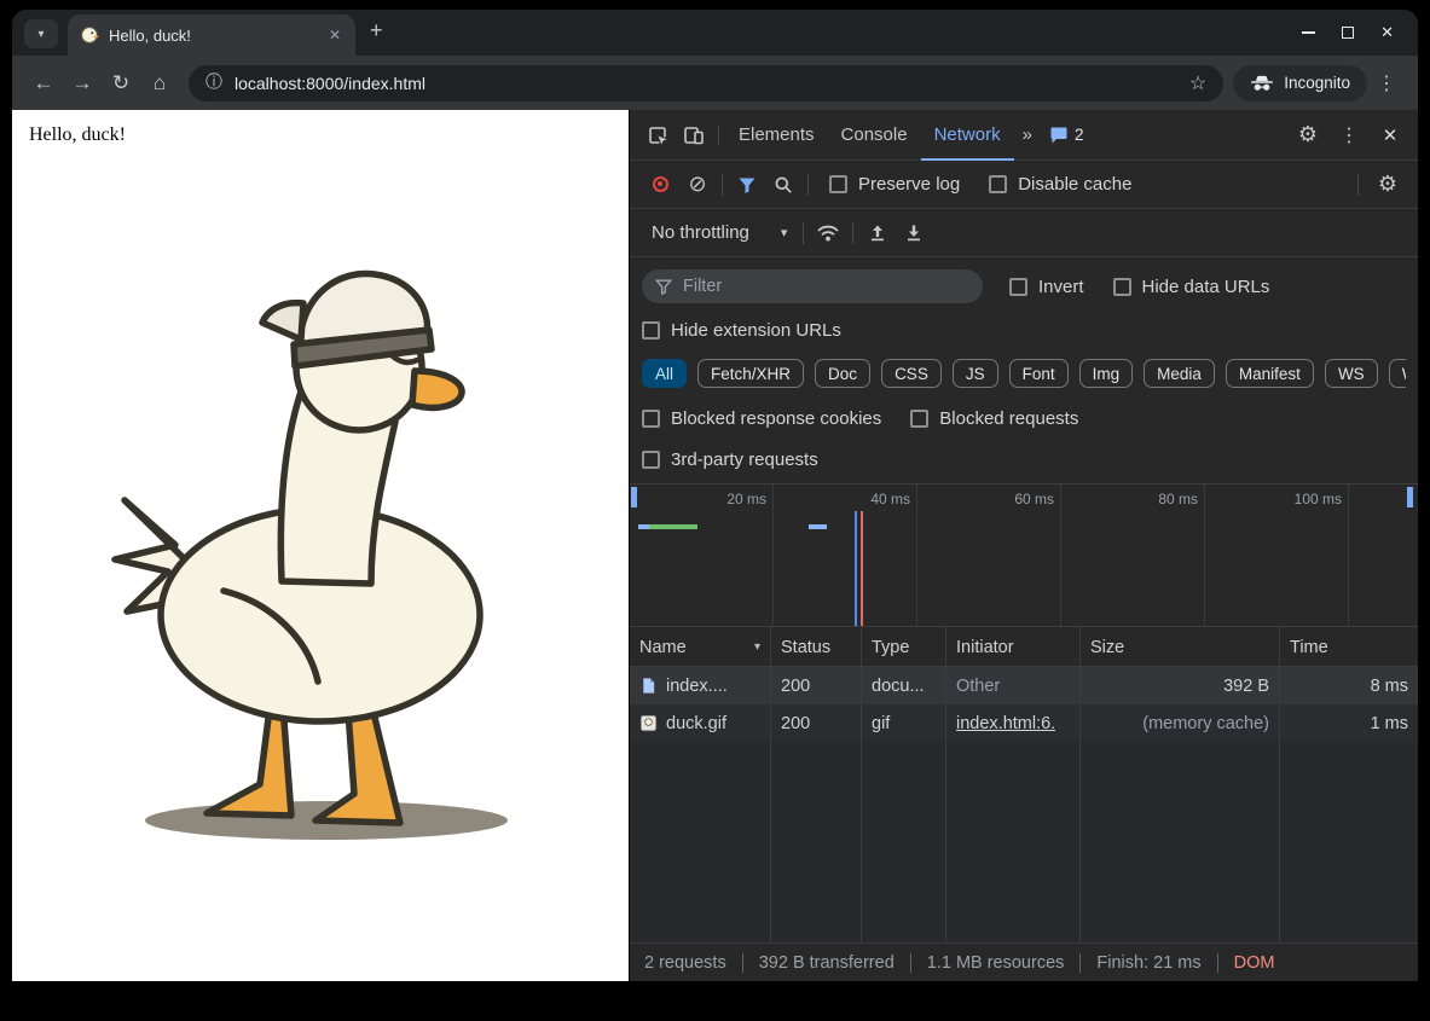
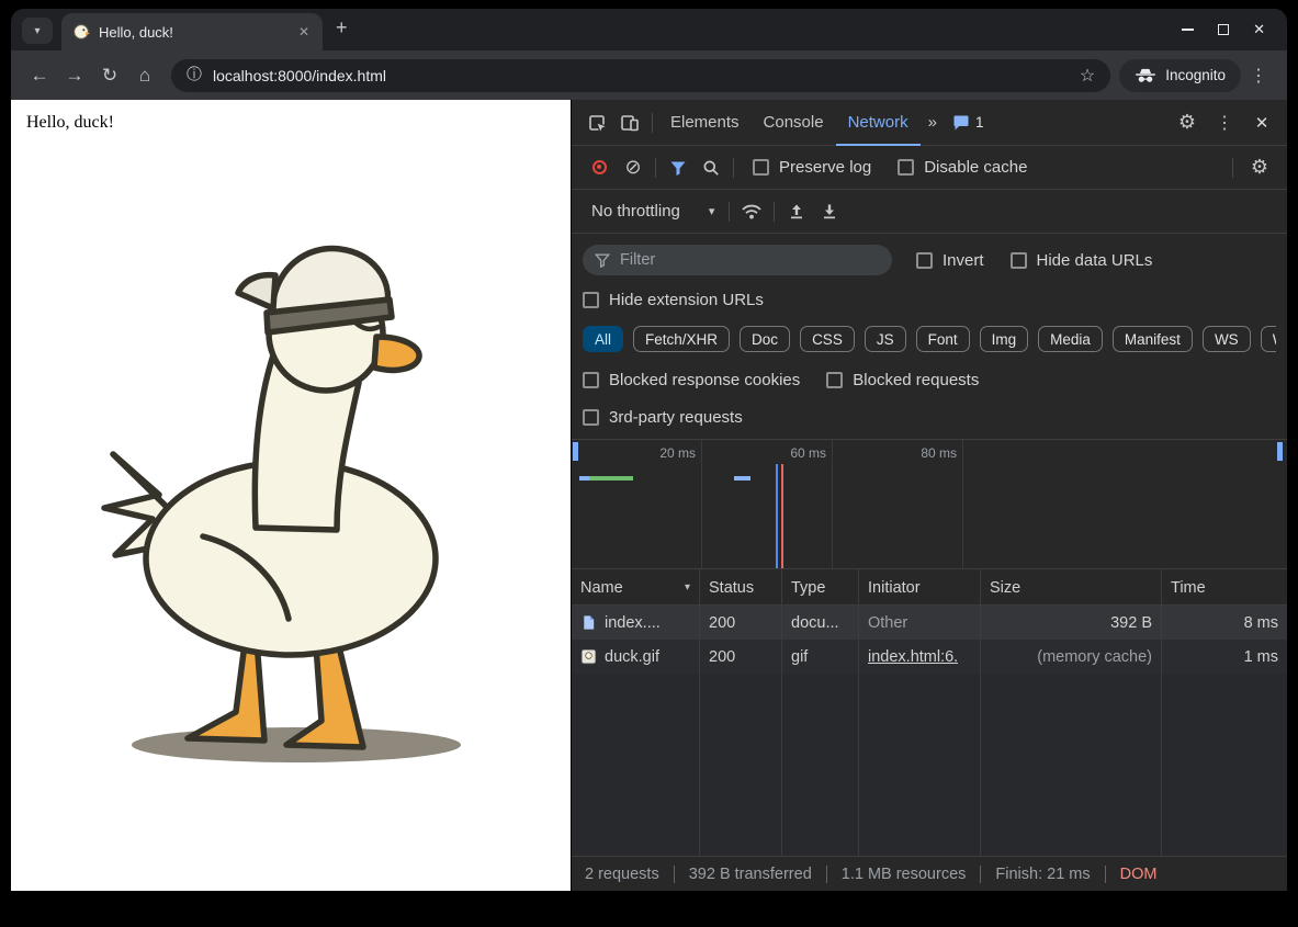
  ▾
  Hello, duck!
  ✕
  +
  ✕
  ←
  →
  ↻
  ⌂
  ⓘ
  localhost:8000/index.html
  ☆
  Incognito
  ⋮
  Hello, duck!
  Elements
  Console
  Network
  »
- 2
+ 1
  ⚙
  ⋮
  ✕
  ⊘
  Preserve log
  Disable cache
  ⚙
  No throttling
  ▾
  Filter
  Invert
  Hide data URLs
  Hide extension URLs
  All
  Fetch/XHR
  Doc
  CSS
  JS
  Font
  Img
  Media
  Manifest
  WS
  Blocked response cookies
  Blocked requests
  3rd-party requests
  20 ms
- 40 ms
  60 ms
  80 ms
- 100 ms
  Name
  ▾
  Status
  Type
  Initiator
  Size
  Time
  index....
  200
  docu...
  Other
  392 B
  8 ms
  duck.gif
  200
  gif
  index.html:6.
  (memory cache)
  1 ms
  2 requests
  392 B transferred
  1.1 MB resources
  Finish: 21 ms
  DOM
